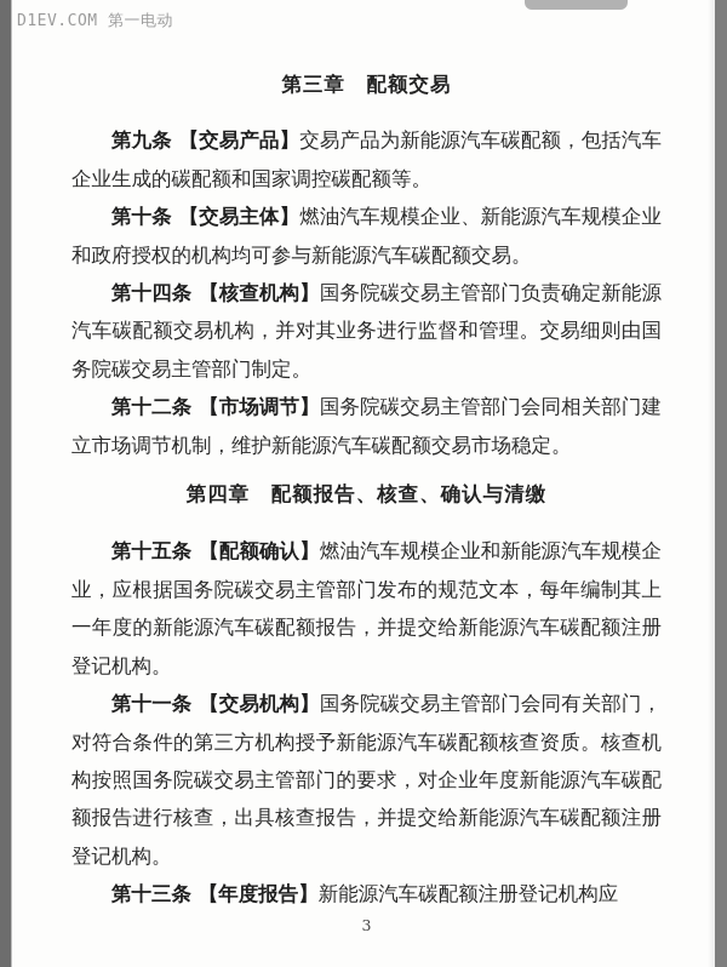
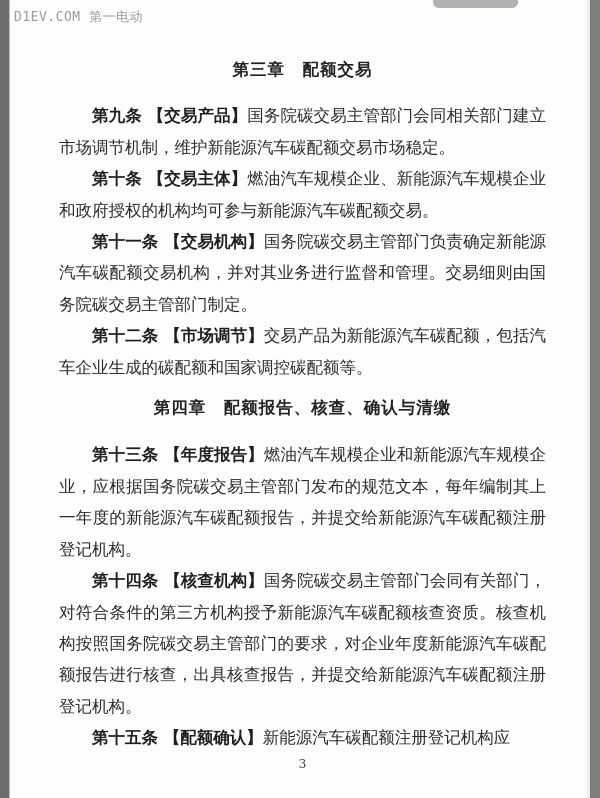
  D1EV.COM 第一电动
  第三章 配额交易
- 第九条 【交易产品】交易产品为新能源汽车碳配额，包括汽车企业生成的碳配额和国家调控碳配额等。
+ 第九条 【交易产品】国务院碳交易主管部门会同相关部门建立市场调节机制，维护新能源汽车碳配额交易市场稳定。
  第十条 【交易主体】燃油汽车规模企业、新能源汽车规模企业和政府授权的机构均可参与新能源汽车碳配额交易。
- 第十四条 【核查机构】国务院碳交易主管部门负责确定新能源汽车碳配额交易机构，并对其业务进行监督和管理。交易细则由国务院碳交易主管部门制定。
+ 第十一条 【交易机构】国务院碳交易主管部门负责确定新能源汽车碳配额交易机构，并对其业务进行监督和管理。交易细则由国务院碳交易主管部门制定。
- 第十二条 【市场调节】国务院碳交易主管部门会同相关部门建立市场调节机制，维护新能源汽车碳配额交易市场稳定。
+ 第十二条 【市场调节】交易产品为新能源汽车碳配额，包括汽车企业生成的碳配额和国家调控碳配额等。
  第四章 配额报告、核查、确认与清缴
- 第十五条 【配额确认】燃油汽车规模企业和新能源汽车规模企业，应根据国务院碳交易主管部门发布的规范文本，每年编制其上一年度的新能源汽车碳配额报告，并提交给新能源汽车碳配额注册登记机构。
+ 第十三条 【年度报告】燃油汽车规模企业和新能源汽车规模企业，应根据国务院碳交易主管部门发布的规范文本，每年编制其上一年度的新能源汽车碳配额报告，并提交给新能源汽车碳配额注册登记机构。
- 第十一条 【交易机构】国务院碳交易主管部门会同有关部门，对符合条件的第三方机构授予新能源汽车碳配额核查资质。核查机构按照国务院碳交易主管部门的要求，对企业年度新能源汽车碳配额报告进行核查，出具核查报告，并提交给新能源汽车碳配额注册登记机构。
+ 第十四条 【核查机构】国务院碳交易主管部门会同有关部门，对符合条件的第三方机构授予新能源汽车碳配额核查资质。核查机构按照国务院碳交易主管部门的要求，对企业年度新能源汽车碳配额报告进行核查，出具核查报告，并提交给新能源汽车碳配额注册登记机构。
- 第十三条 【年度报告】新能源汽车碳配额注册登记机构应
+ 第十五条 【配额确认】新能源汽车碳配额注册登记机构应
  3
